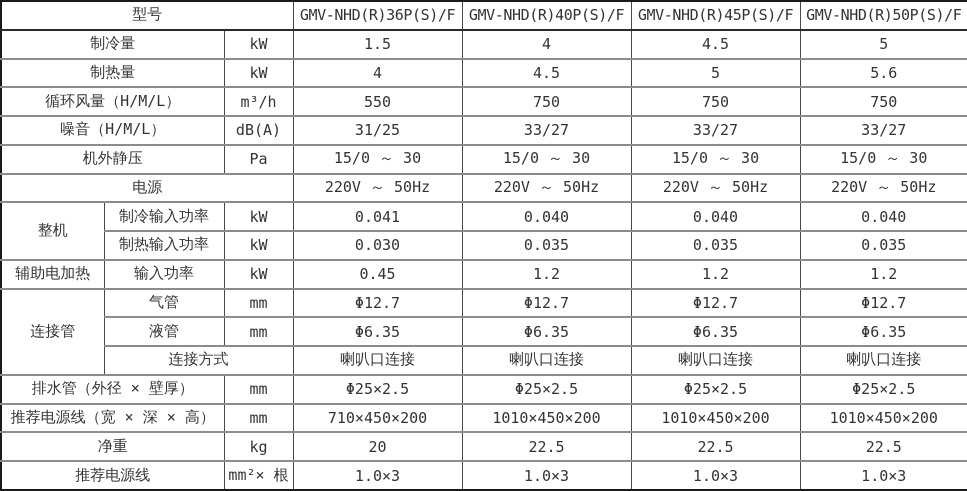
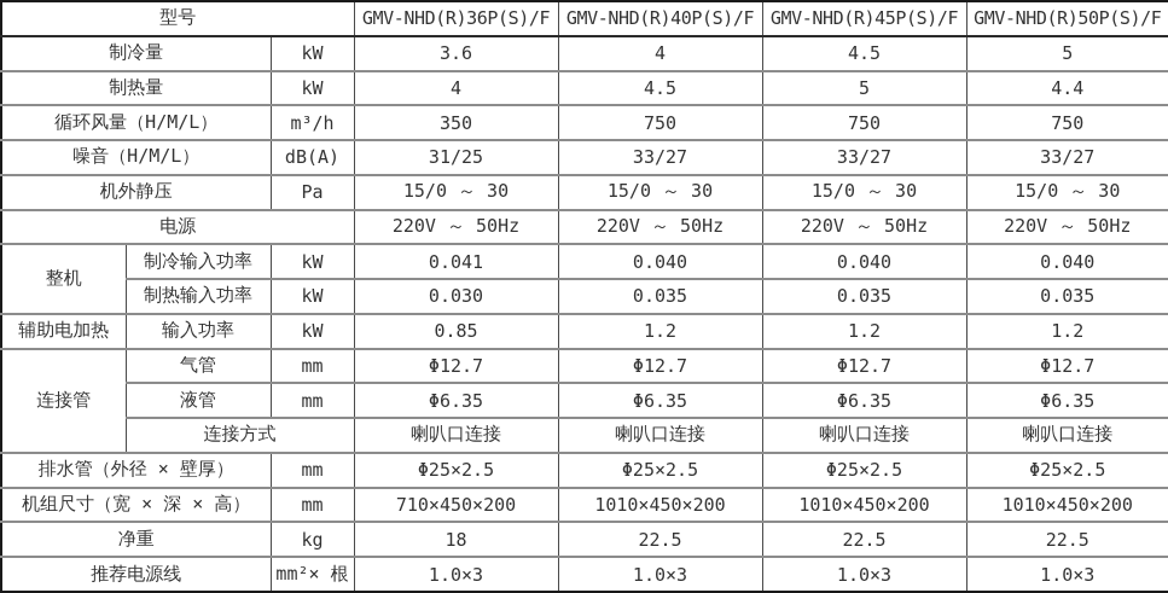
  型号	GMV-NHD(R)36P(S)/F	GMV-NHD(R)40P(S)/F	GMV-NHD(R)45P(S)/F	GMV-NHD(R)50P(S)/F
- 制冷量	kW	1.5	4	4.5	5
+ 制冷量	kW	3.6	4	4.5	5
- 制热量	kW	4	4.5	5	5.6
+ 制热量	kW	4	4.5	5	4.4
- 循环风量（H/M/L）	m³/h	550	750	750	750
+ 循环风量（H/M/L）	m³/h	350	750	750	750
  噪音（H/M/L）	dB(A)	31/25	33/27	33/27	33/27
  机外静压	Pa	15/0 ～ 30	15/0 ～ 30	15/0 ～ 30	15/0 ～ 30
  电源	220V ～ 50Hz	220V ～ 50Hz	220V ～ 50Hz	220V ～ 50Hz
  整机	制冷输入功率	kW	0.041	0.040	0.040	0.040
  制热输入功率	kW	0.030	0.035	0.035	0.035
- 辅助电加热	输入功率	kW	0.45	1.2	1.2	1.2
+ 辅助电加热	输入功率	kW	0.85	1.2	1.2	1.2
  连接管	气管	mm	Φ12.7	Φ12.7	Φ12.7	Φ12.7
  液管	mm	Φ6.35	Φ6.35	Φ6.35	Φ6.35
  连接方式	喇叭口连接	喇叭口连接	喇叭口连接	喇叭口连接
  排水管（外径 × 壁厚）	mm	Φ25×2.5	Φ25×2.5	Φ25×2.5	Φ25×2.5
- 推荐电源线（宽 × 深 × 高）	mm	710×450×200	1010×450×200	1010×450×200	1010×450×200
+ 机组尺寸（宽 × 深 × 高）	mm	710×450×200	1010×450×200	1010×450×200	1010×450×200
- 净重	kg	20	22.5	22.5	22.5
+ 净重	kg	18	22.5	22.5	22.5
  推荐电源线	mm²× 根	1.0×3	1.0×3	1.0×3	1.0×3
